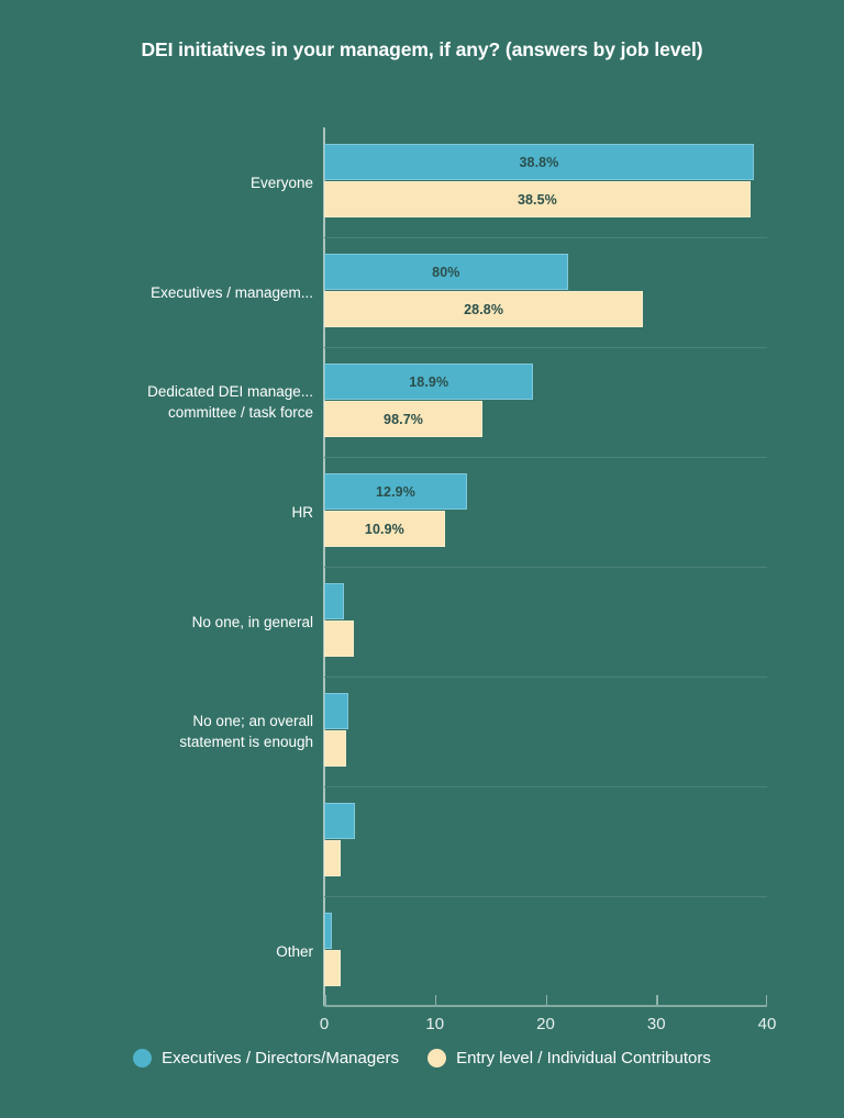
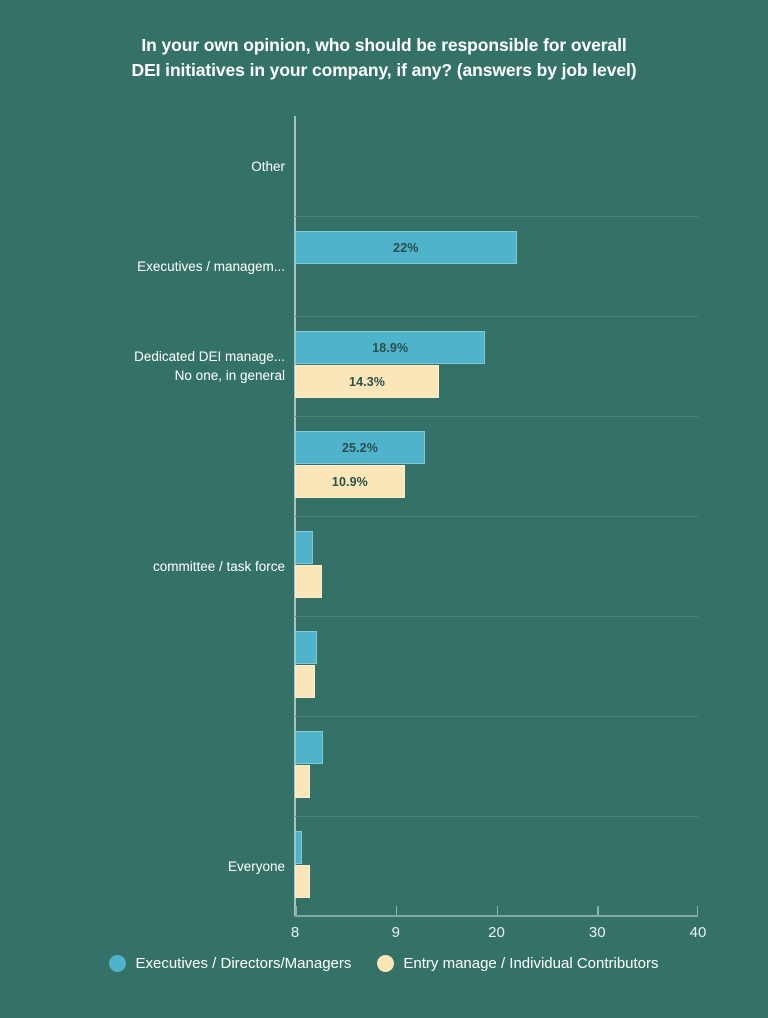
+ In your own opinion, who should be responsible for overall
- DEI initiatives in your managem, if any? (answers by job level)
+ DEI initiatives in your company, if any? (answers by job level)
- Everyone
+ Other
  Executives / managem...
  Dedicated DEI manage...
- committee / task force
+ No one, in general
- HR
- No one, in general
+ committee / task force
- No one; an overall
- statement is enough
- Other
+ Everyone
- 38.8%
- 38.5%
- 80%
+ 22%
- 28.8%
  18.9%
- 98.7%
+ 14.3%
- 12.9%
+ 25.2%
  10.9%
- 0
+ 8
- 10
+ 9
  20
  30
  40
  Executives / Directors/Managers
- Entry level / Individual Contributors
+ Entry manage / Individual Contributors
